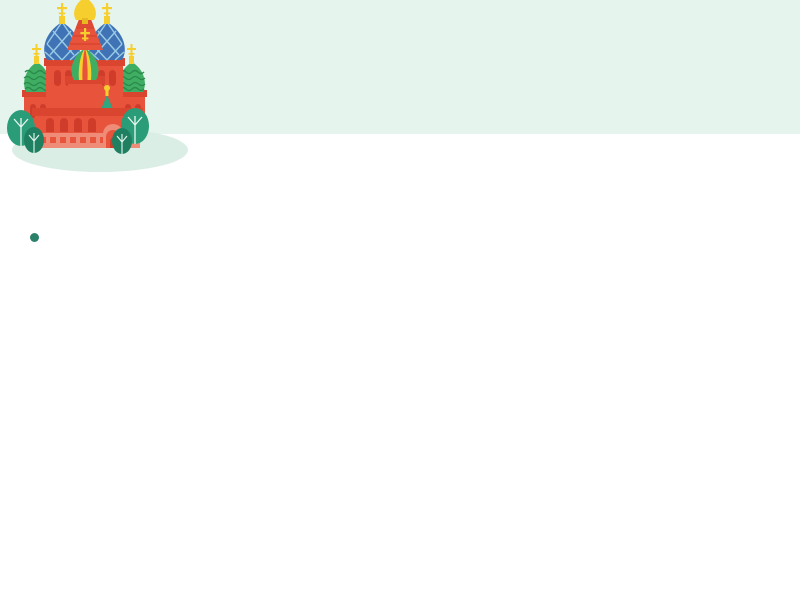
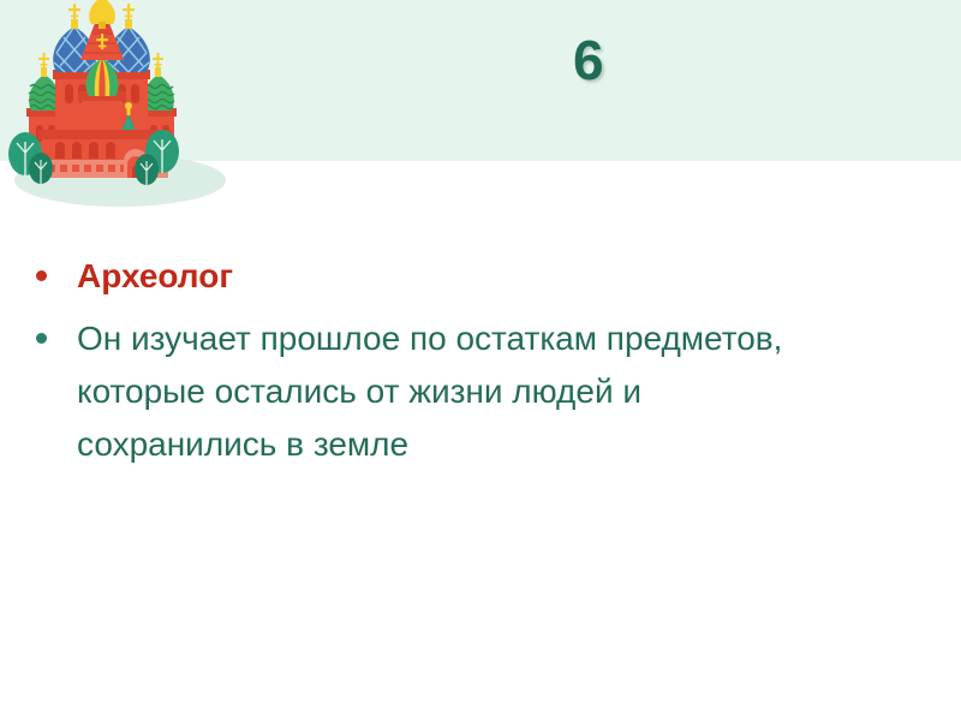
+ 6
+ Археолог
+ Он изучает прошлое по остаткам предметов, которые остались от жизни людей и сохранились в земле
